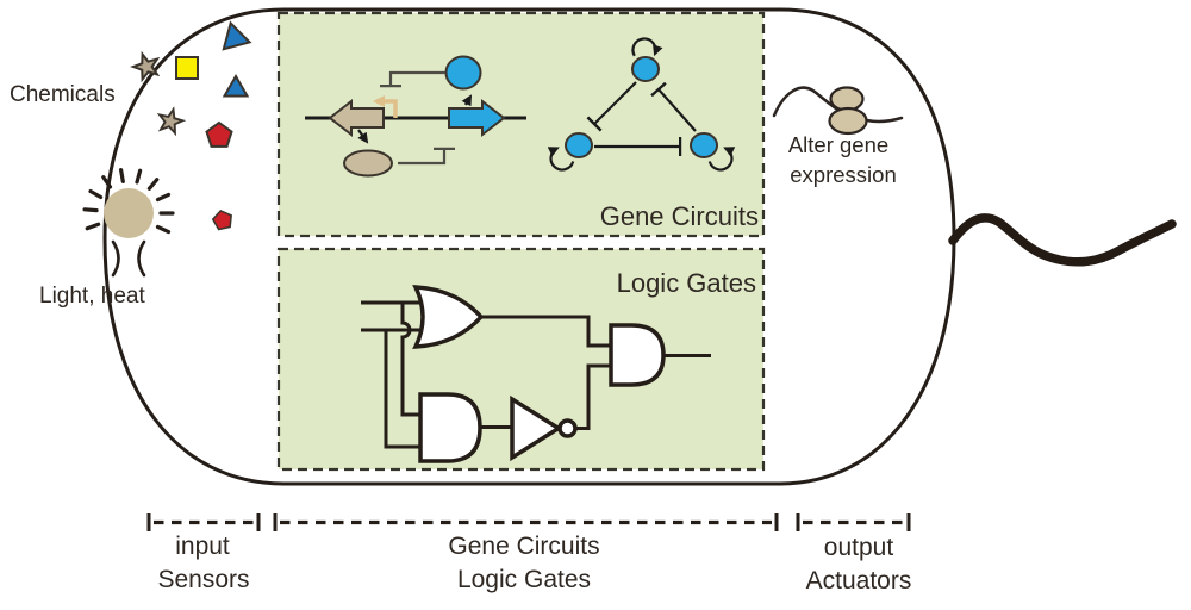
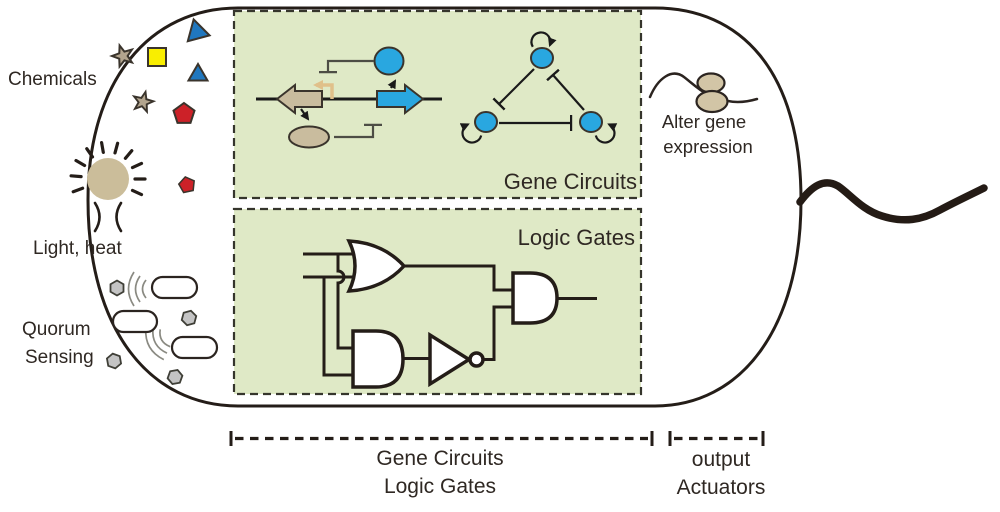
  Gene Circuits
  Logic Gates
  Chemicals
  Light, heat
+ Quorum
+ Sensing
  Alter gene
  expression
- input
- Sensors
  Gene Circuits
  Logic Gates
  output
  Actuators
